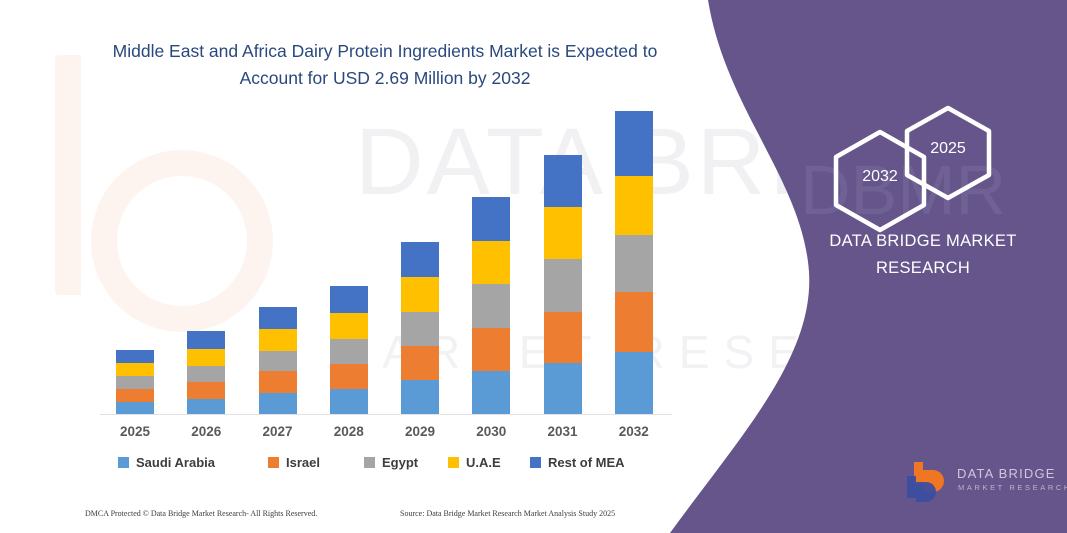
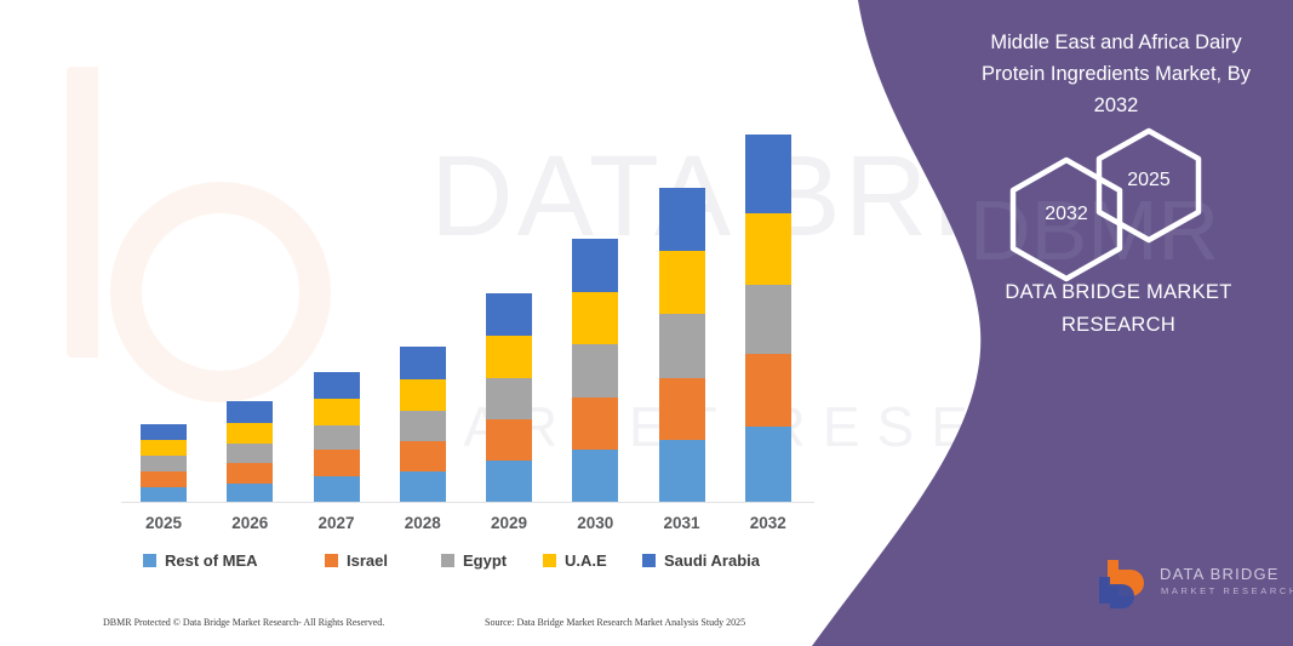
  DAT BR
- Middle East and Africa Dairy Protein Ingredients Market is Expected to Account for USD 2.69 Million by 2032
  2025
  2026
  2027
  2028
  2029
  2030
  2031
  2032
- Saudi Arabia
+ Rest of MEA
  Israel
  Egypt
  U.A.E
- Rest of MEA
+ Saudi Arabia
- DMCA Protected © Data Bridge Market Research- All Rights Reserved.
+ DBMR Protected © Data Bridge Market Research- All Rights Reserved.
  Source: Data Bridge Market Research Market Analysis Study 2025
  DBMR
+ Middle East and Africa Dairy Protein Ingredients Market, By 2032
  2032
  2025
  DATA BRIDGE MARKET RESEARCH
  DATA BRIDGE
  MARKET RESEARC
